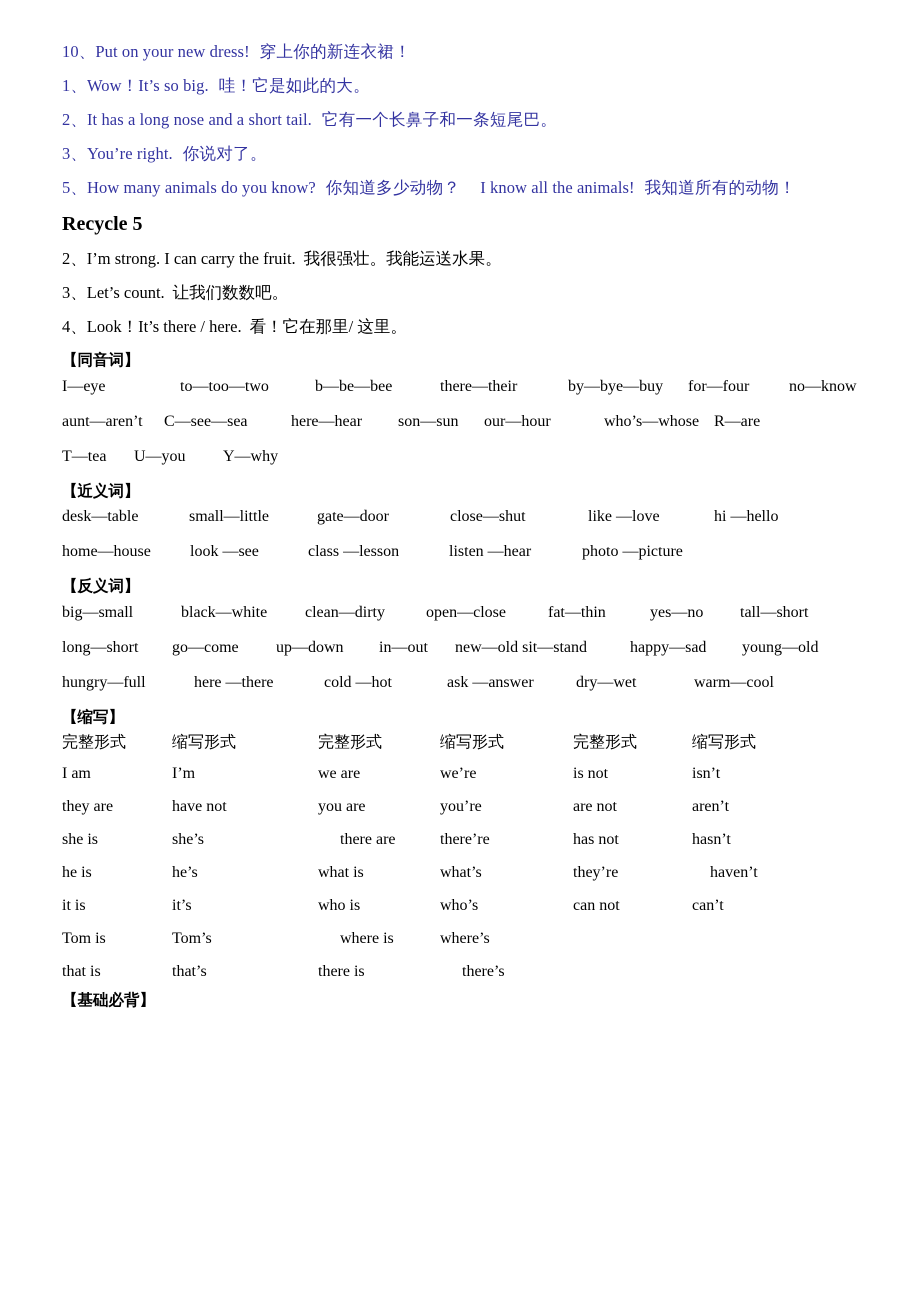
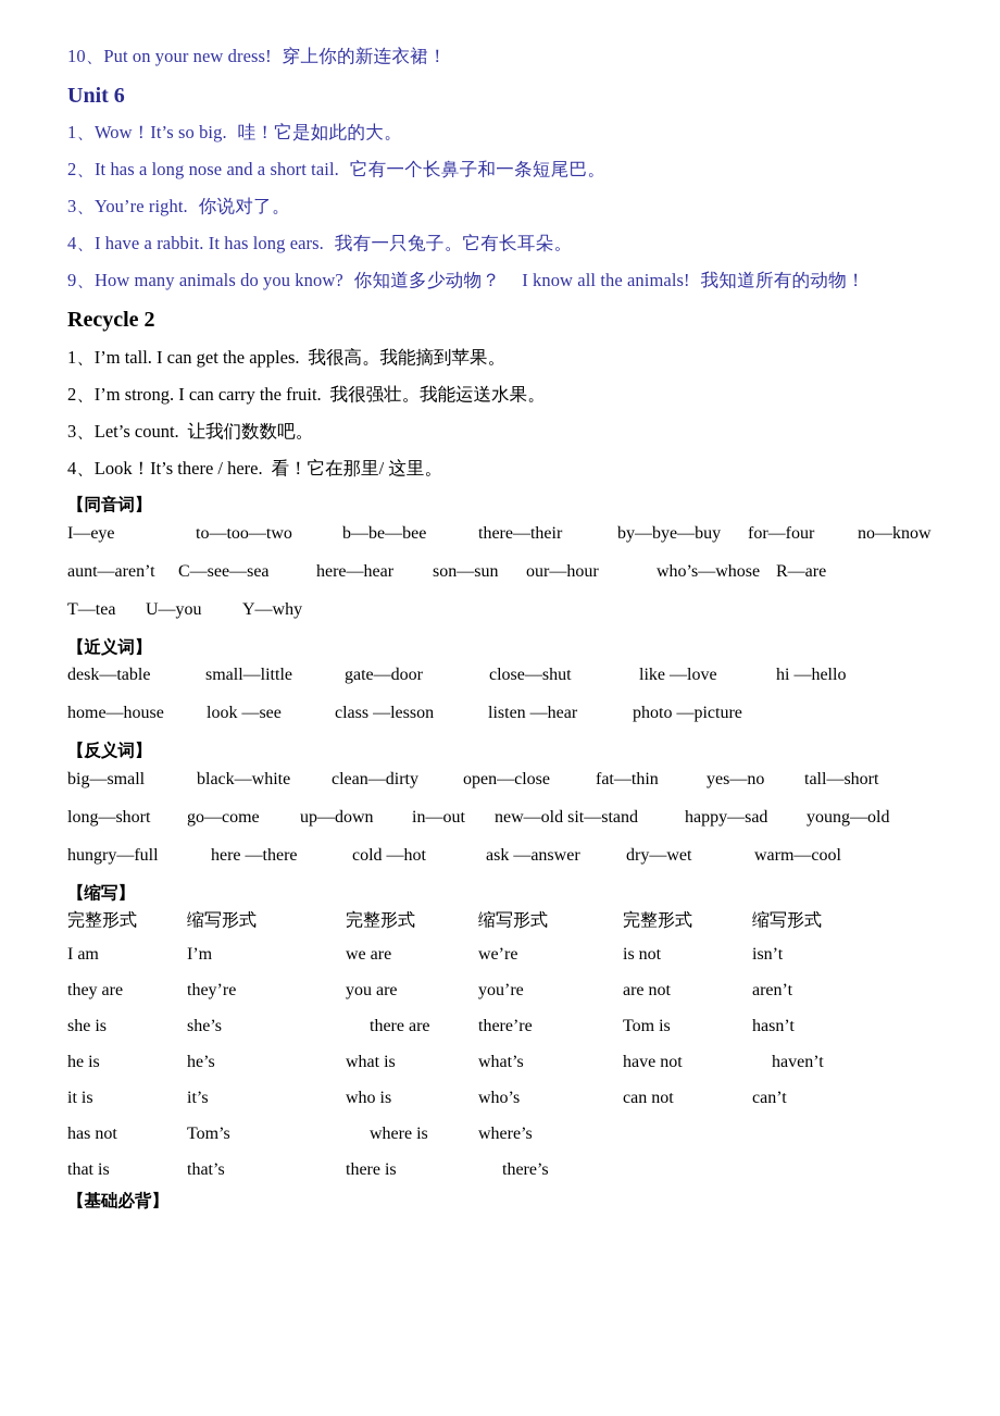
  10、Put on your new dress! 穿上你的新连衣裙！
+ Unit 6
  1、Wow！It’s so big. 哇！它是如此的大。
  2、It has a long nose and a short tail. 它有一个长鼻子和一条短尾巴。
  3、You’re right. 你说对了。
+ 4、I have a rabbit. It has long ears. 我有一只兔子。它有长耳朵。
- 5、How many animals do you know? 你知道多少动物？ I know all the animals! 我知道所有的动物！
+ 9、How many animals do you know? 你知道多少动物？ I know all the animals! 我知道所有的动物！
- Recycle 5
+ Recycle 2
+ 1、I’m tall. I can get the apples. 我很高。我能摘到苹果。
  2、I’m strong. I can carry the fruit. 我很强壮。我能运送水果。
  3、Let’s count. 让我们数数吧。
  4、Look！It’s there / here. 看！它在那里/ 这里。
  【同音词】
  I—eye to—too—two b—be—bee there—their by—bye—buy for—four no—know
  aunt—aren’t C—see—sea here—hear son—sun our—hour who’s—whose R—are
  T—tea U—you Y—why
  【近义词】
  desk—table small—little gate—door close—shut like —love hi —hello
  home—house look —see class —lesson listen —hear photo —picture
  【反义词】
  big—small black—white clean—dirty open—close fat—thin yes—no tall—short
  long—short go—come up—down in—out new—old sit—stand happy—sad young—old
  hungry—full here —there cold —hot ask —answer dry—wet warm—cool
  【缩写】
  完整形式	缩写形式	完整形式	缩写形式	完整形式	缩写形式
  I am	I’m	we are	we’re	is not	isn’t
- they are	have not	you are	you’re	are not	aren’t
+ they are	they’re	you are	you’re	are not	aren’t
- she is	she’s	there are	there’re	has not	hasn’t
+ she is	she’s	there are	there’re	Tom is	hasn’t
- he is	he’s	what is	what’s	they’re	haven’t
+ he is	he’s	what is	what’s	have not	haven’t
  it is	it’s	who is	who’s	can not	can’t
- Tom is	Tom’s	where is	where’s
+ has not	Tom’s	where is	where’s
  that is	that’s	there is	there’s
  【基础必背】
